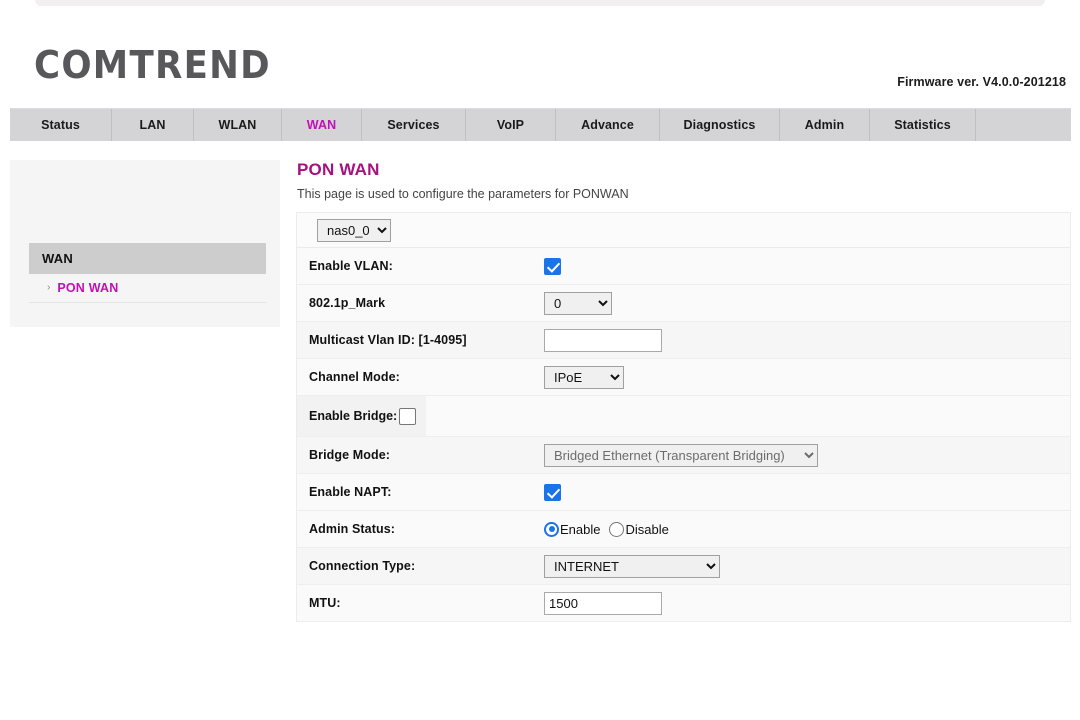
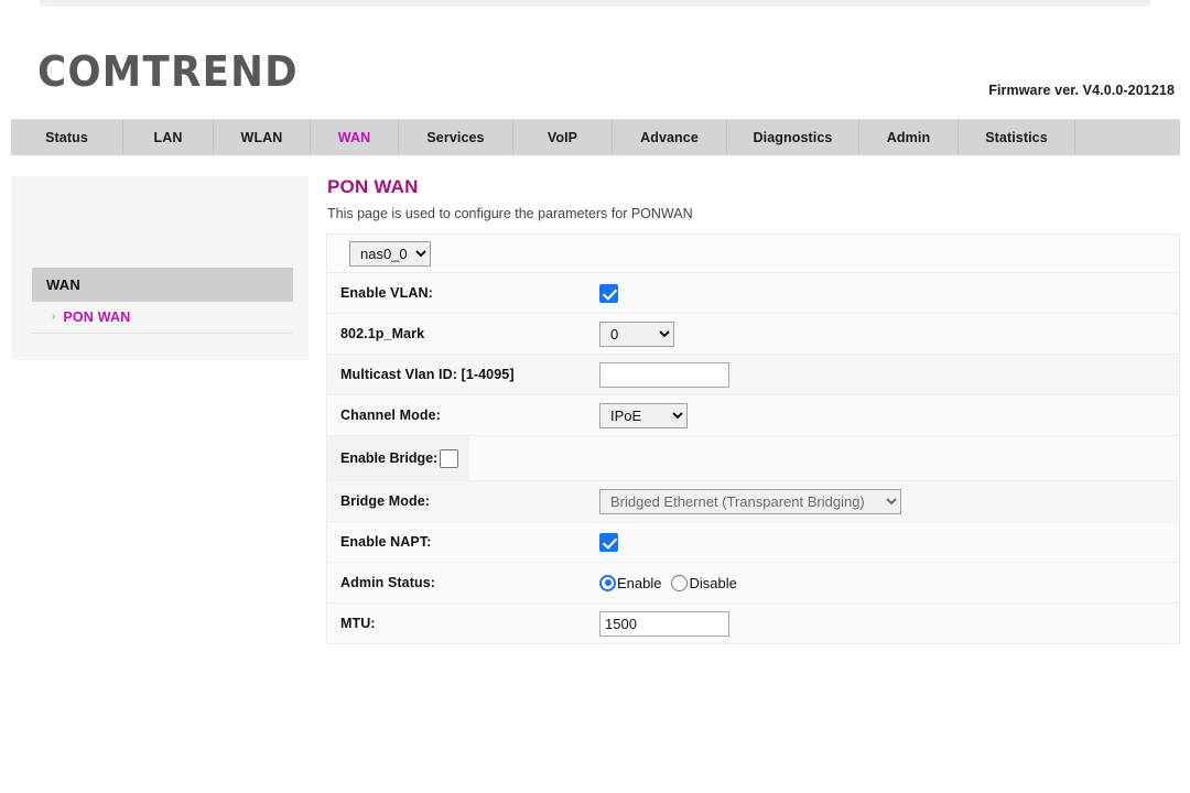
  COMTREND
  Firmware ver. V4.0.0-201218
  Status
  LAN
  WLAN
  WAN
  Services
  VoIP
  Advance
  Diagnostics
  Admin
  Statistics
  WAN
  ›
  PON WAN
  PON WAN
  This page is used to configure the parameters for PONWAN
  nas0_0
  Enable VLAN:
  802.1p_Mark
  0
  Multicast Vlan ID: [1-4095]
  Channel Mode:
  IPoE
  Enable Bridge:
  Bridge Mode:
  Bridged Ethernet (Transparent Bridging)
  Enable NAPT:
  Admin Status:
  Enable
  Disable
- Connection Type:
- INTERNET
  MTU:
  1500
